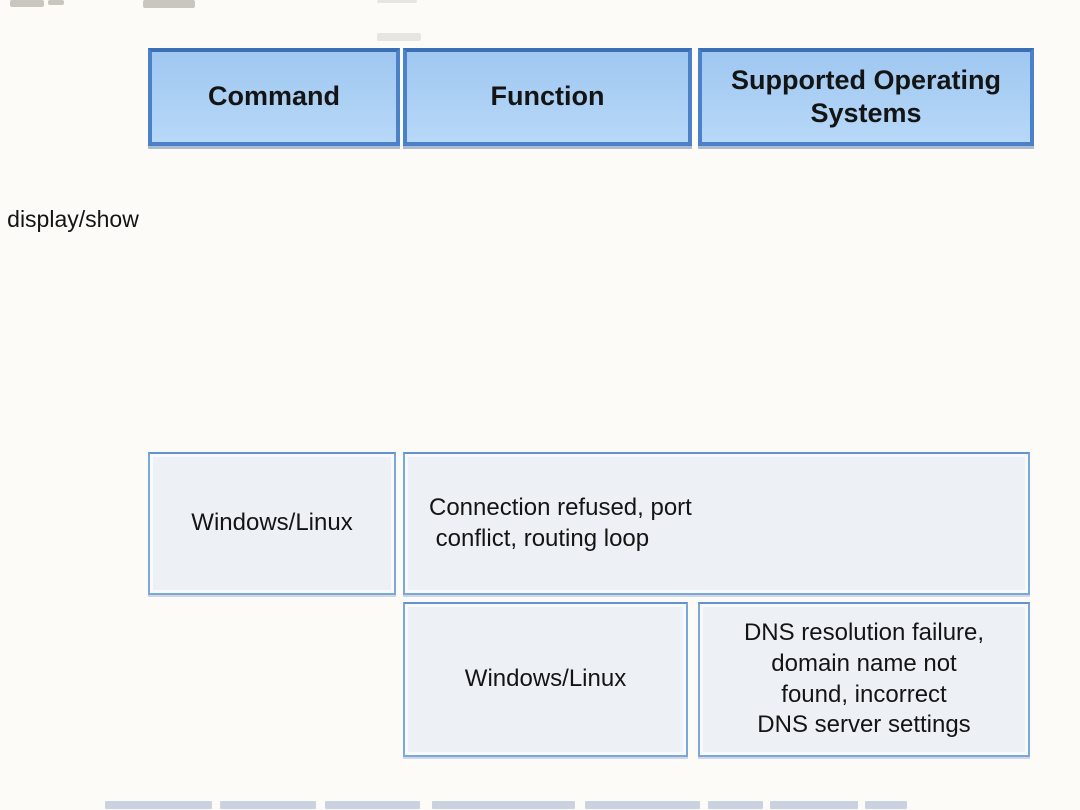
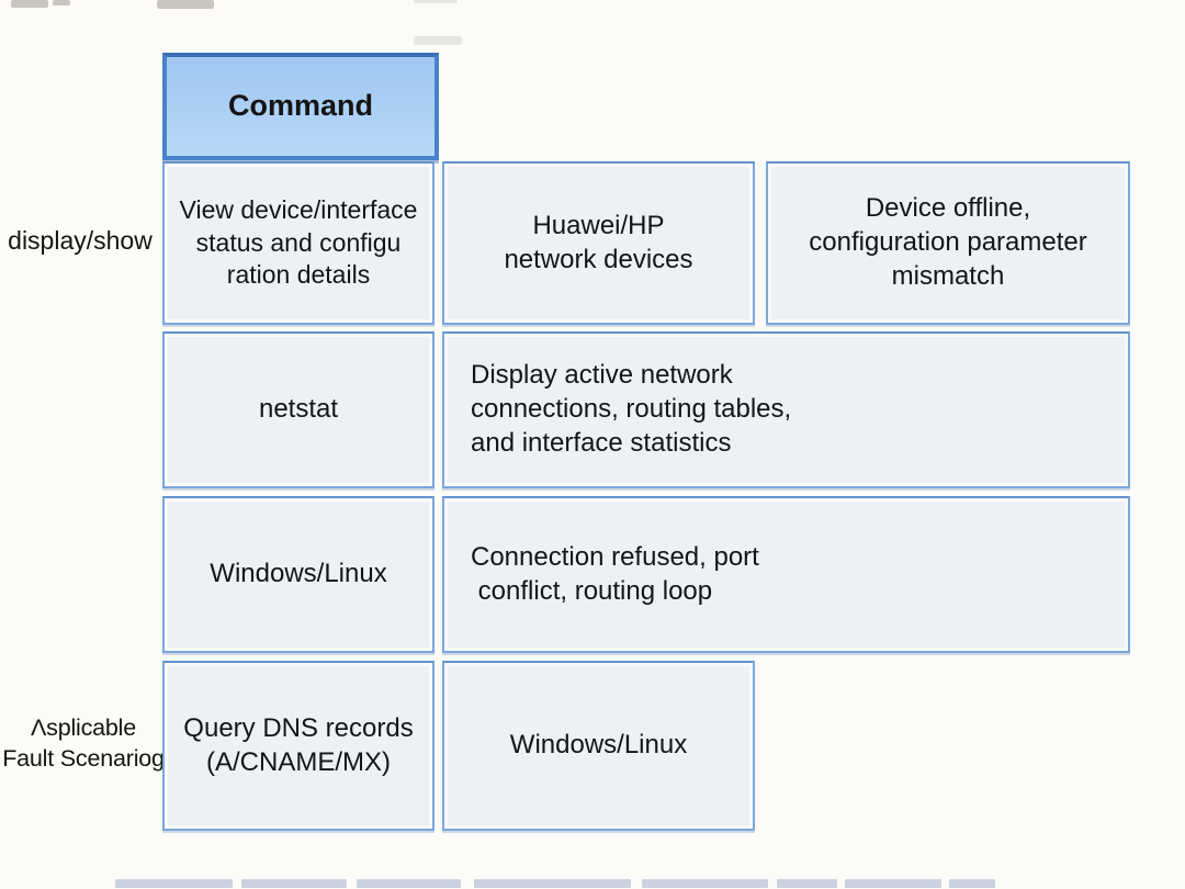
  Command
- Function
- Supported Operating
- Systems
  display/show
+ View device/interface
+ status and configu
+ ration details
+ Huawei/HP
+ network devices
+ Device offline,
+ configuration parameter
+ mismatch
+ netstat
+ Display active network
+ connections, routing tables,
+ and interface statistics
  Windows/Linux
  Connection refused, port
  conflict, routing loop
+ Λsplicable
+ Fault Scenariog
+ Query DNS records
+ (A/CNAME/MX)
  Windows/Linux
- DNS resolution failure,
- domain name not
- found, incorrect
- DNS server settings
